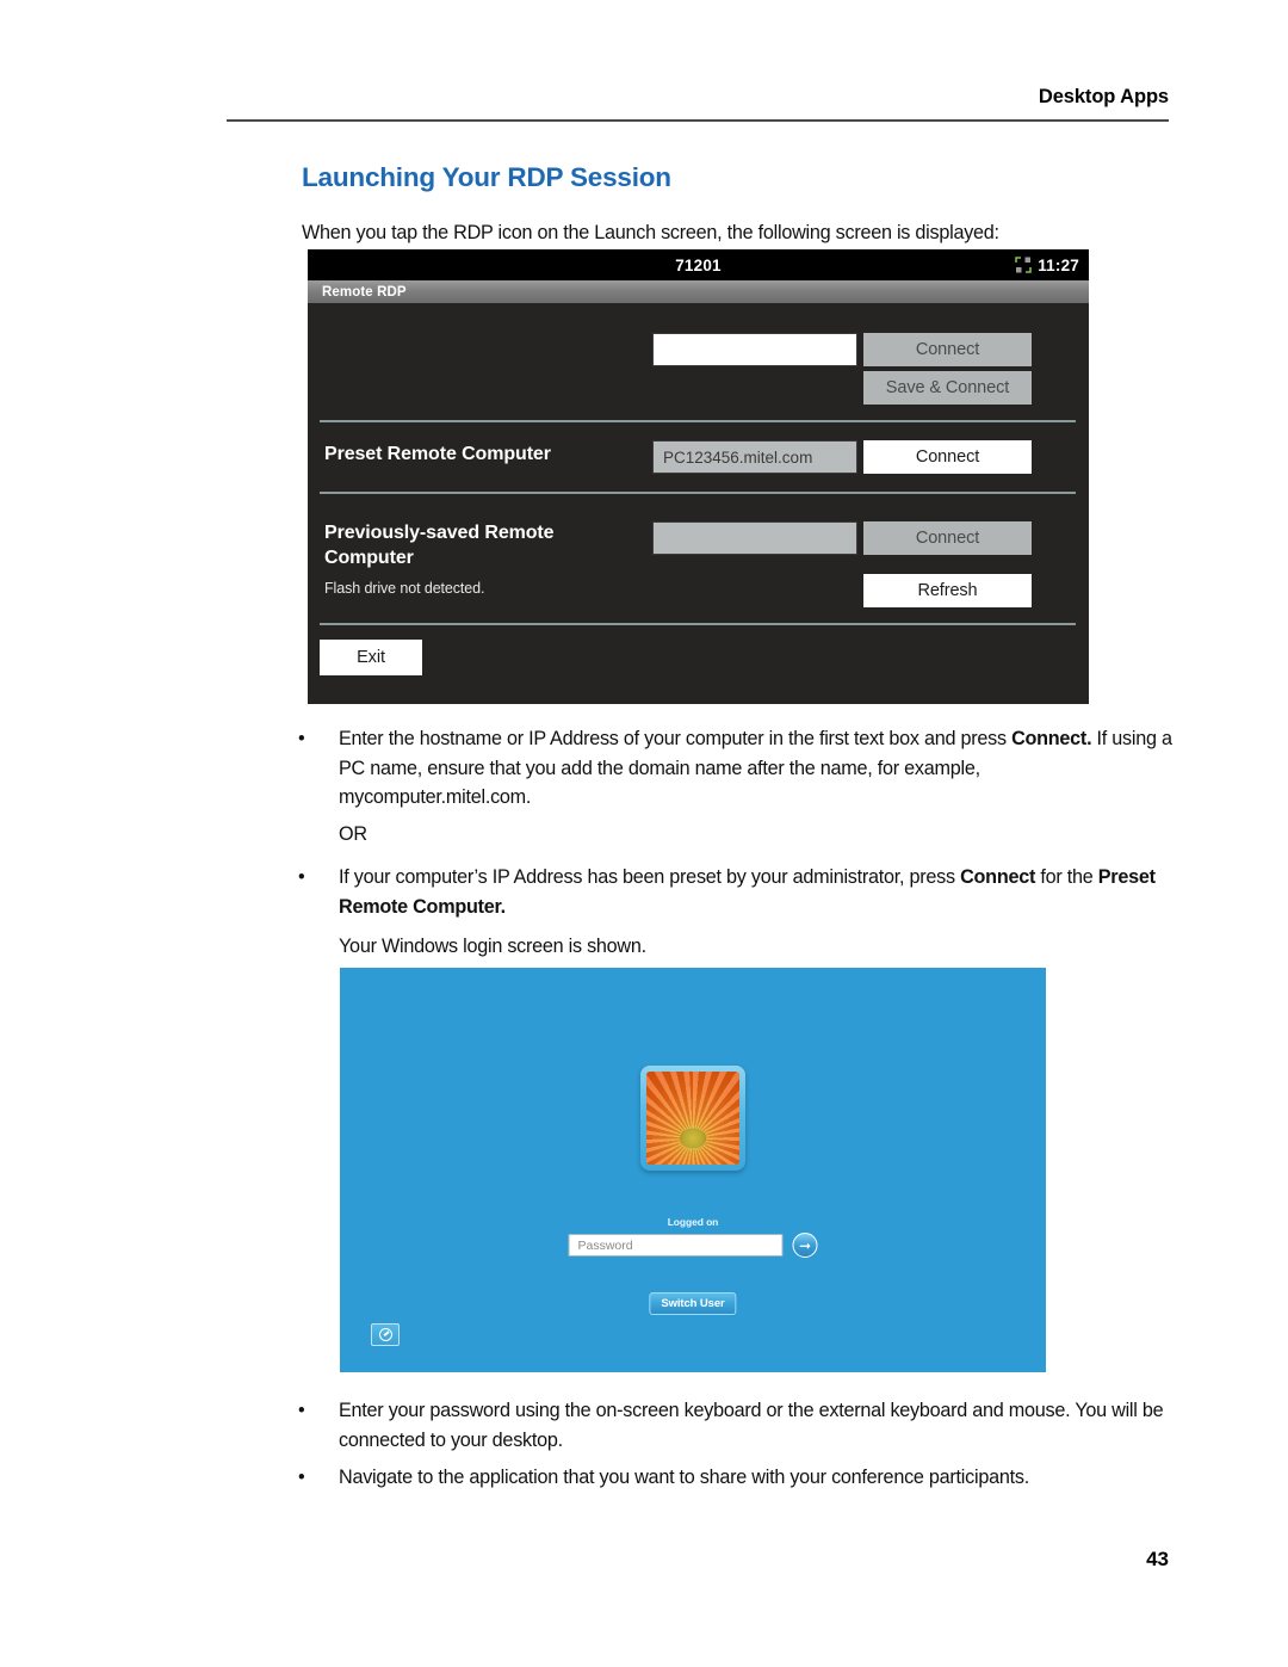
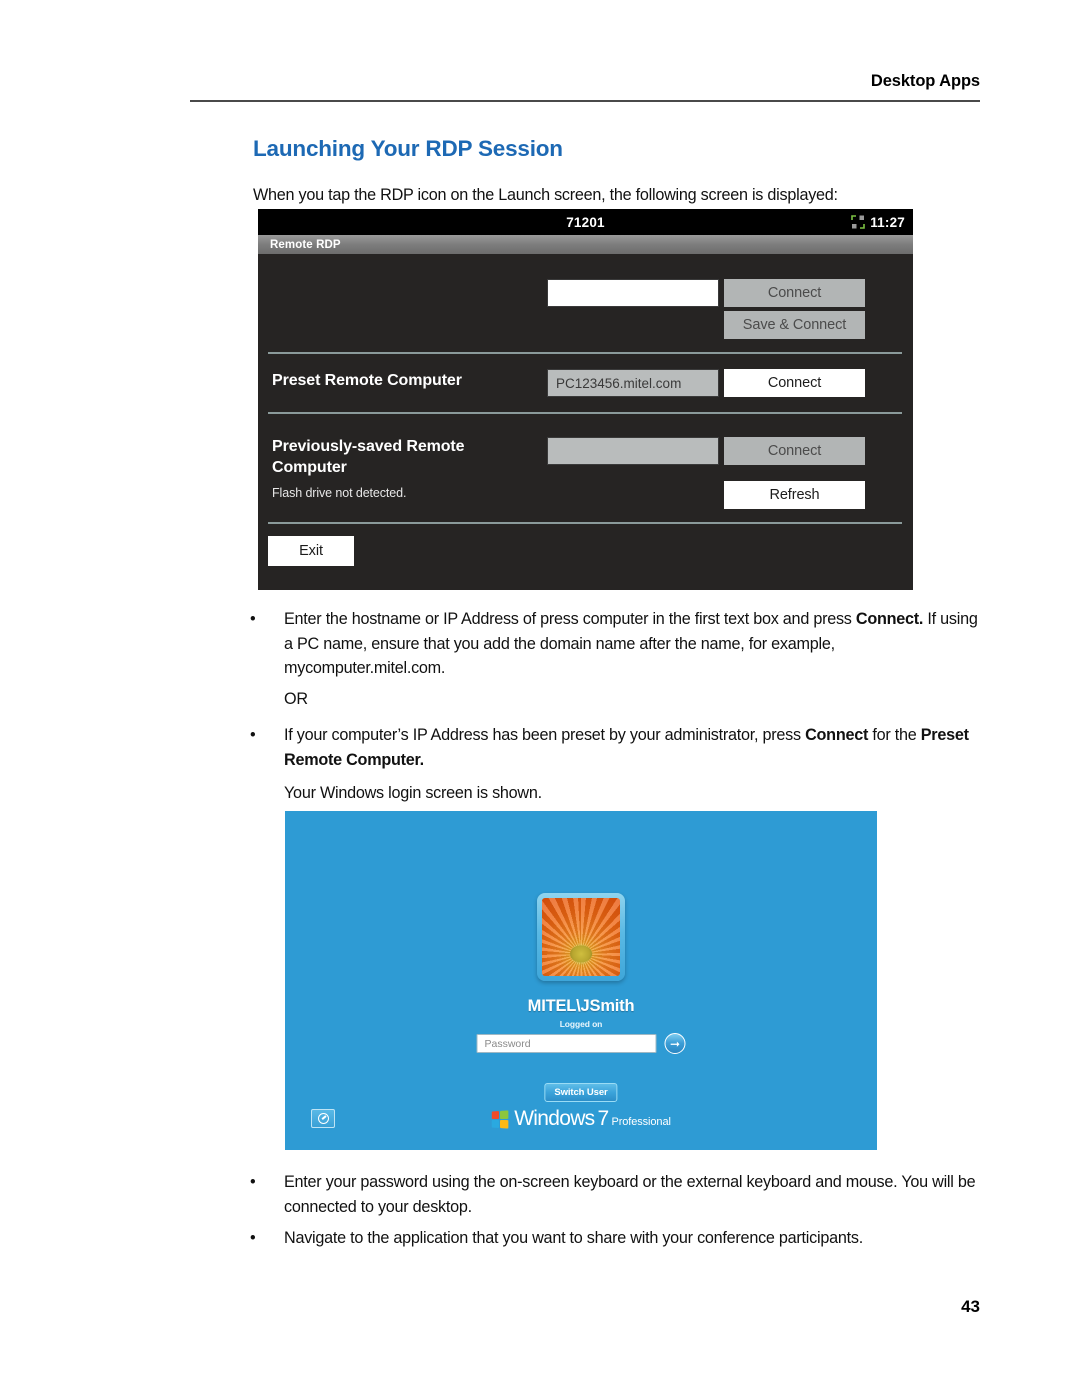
  Desktop Apps
  Launching Your RDP Session
  When you tap the RDP icon on the Launch screen, the following screen is displayed:
  71201
  11:27
  Remote RDP
  Connect
  Save & Connect
  Preset Remote Computer
  PC123456.mitel.com
  Connect
  Previously-saved Remote Computer
  Connect
  Refresh
  Flash drive not detected.
  Exit
  •
- Enter the hostname or IP Address of your computer in the first text box and press Connect. If using a PC name, ensure that you add the domain name after the name, for example, mycomputer.mitel.com.
+ Enter the hostname or IP Address of press computer in the first text box and press Connect. If using a PC name, ensure that you add the domain name after the name, for example, mycomputer.mitel.com.
  OR
  •
  If your computer’s IP Address has been preset by your administrator, press Connect for the Preset Remote Computer.
  Your Windows login screen is shown.
+ MITEL\JSmith
  Logged on
  Password
  ➞
  Switch User
+ Windows
+ 7
+ Professional
  •
  Enter your password using the on-screen keyboard or the external keyboard and mouse. You will be connected to your desktop.
  •
  Navigate to the application that you want to share with your conference participants.
  43
